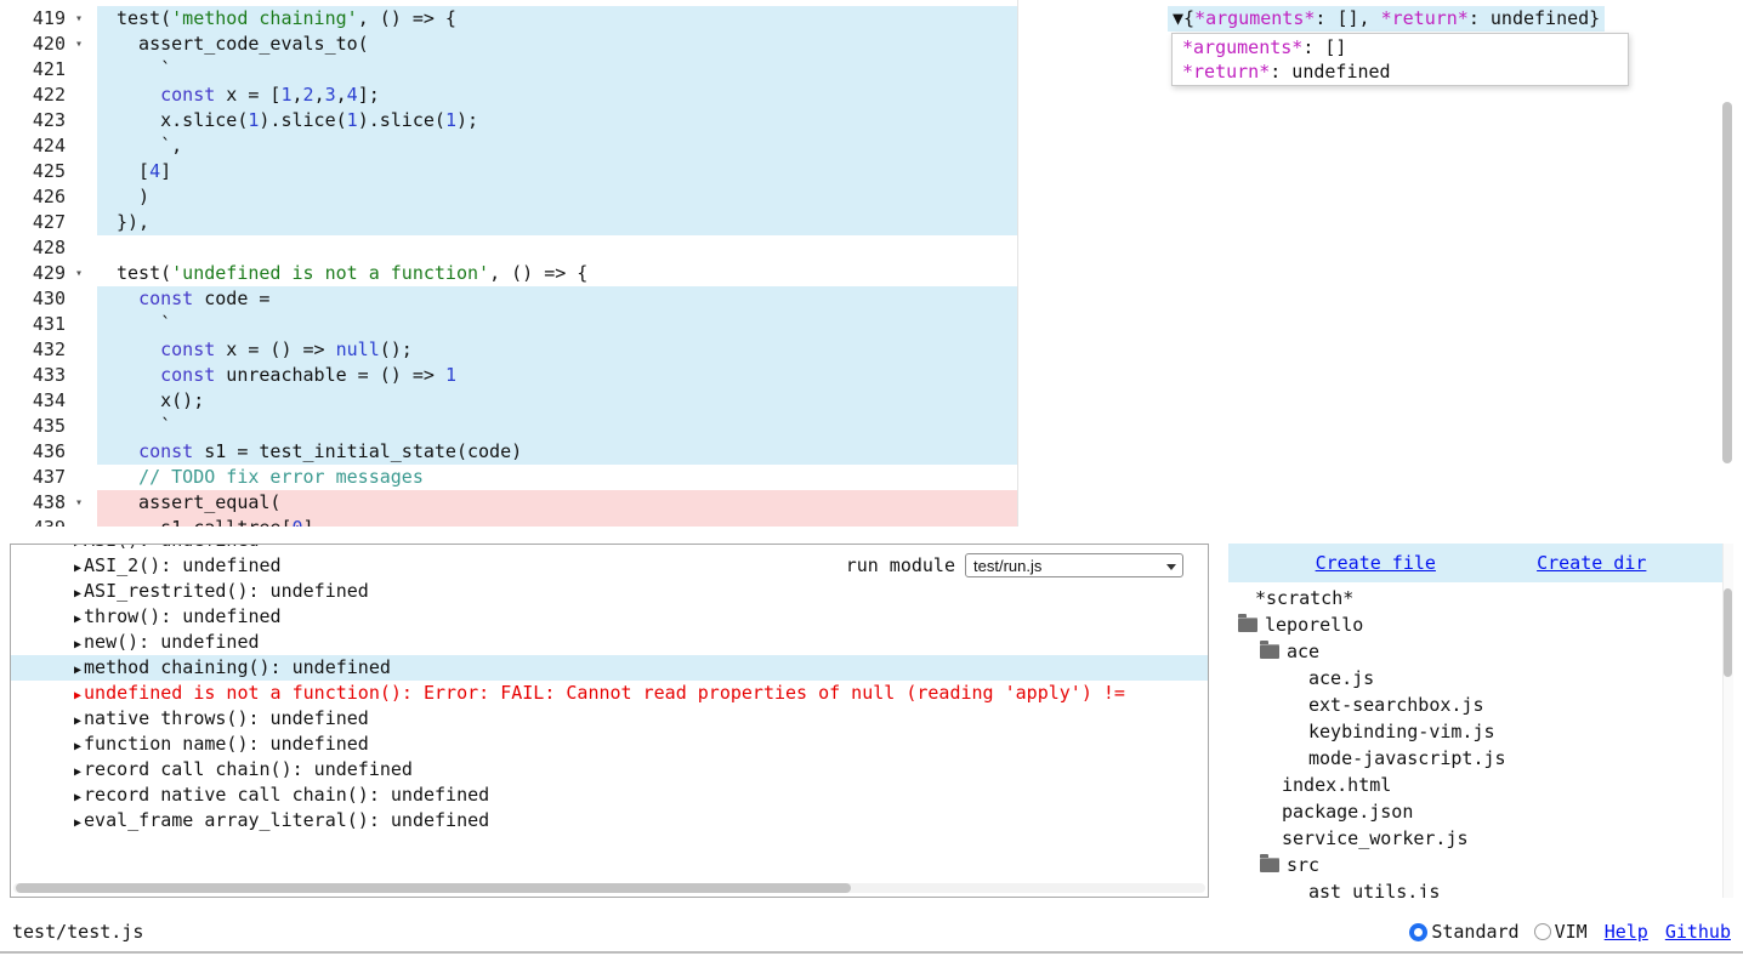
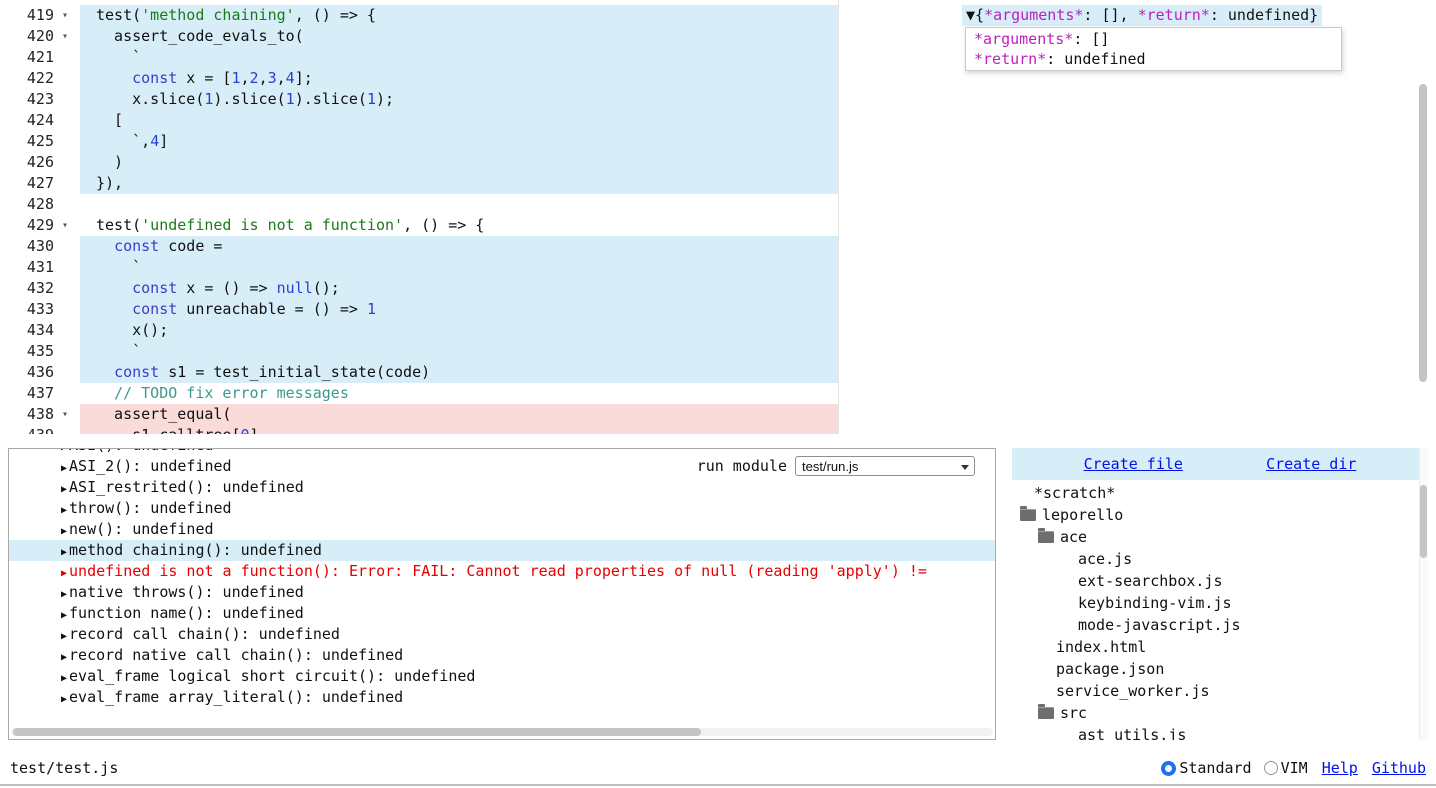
  419
  ▾
  test('method chaining', () => {
  420
  ▾
  assert_code_evals_to(
  421
  `
  422
  const x = [1,2,3,4];
  423
  x.slice(1).slice(1).slice(1);
  424
- `,
+ [
  425
- [4]
+ `,4]
  426
  )
  427
  }),
  428
  429
  ▾
  test('undefined is not a function', () => {
  430
  const code =
  431
  `
  432
  const x = () => null();
  433
  const unreachable = () => 1
  434
  x();
  435
  `
  436
  const s1 = test_initial_state(code)
  437
  // TODO fix error messages
  438
  ▾
  assert_equal(
  ▼{*arguments*: [], *return*: undefined}
  *arguments*: []
  *return*: undefined
  ▶ ASI_2(): undefined
  ▶ ASI_restrited(): undefined
  ▶ throw(): undefined
  ▶ new(): undefined
  ▶ method chaining(): undefined
  ▶ undefined is not a function(): Error: FAIL: Cannot read properties of null (reading 'apply') !=
  ▶ native throws(): undefined
  ▶ function name(): undefined
  ▶ record call chain(): undefined
  ▶ record native call chain(): undefined
+ ▶ eval_frame logical short circuit(): undefined
  ▶ eval_frame array_literal(): undefined
  run module
  test/run.js
  Create file
  Create dir
  *scratch*
  leporello
  ace
  ace.js
  ext-searchbox.js
  keybinding-vim.js
  mode-javascript.js
  index.html
  package.json
  service_worker.js
  src
  ast_utils.js
  test/test.js
  Standard
  VIM
  Help
  Github
